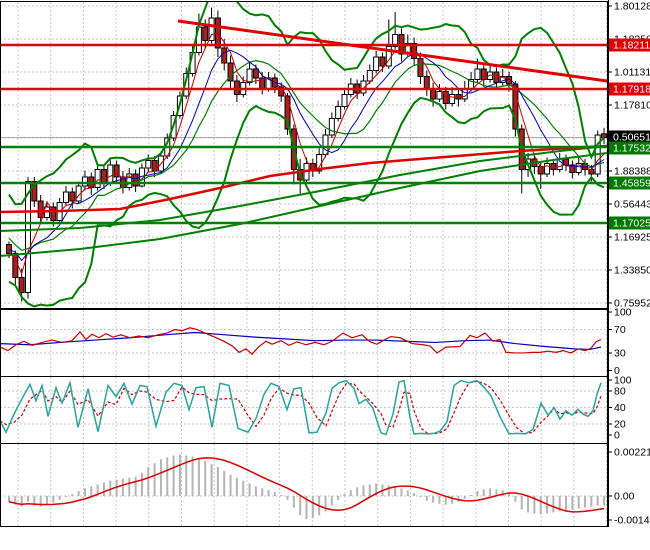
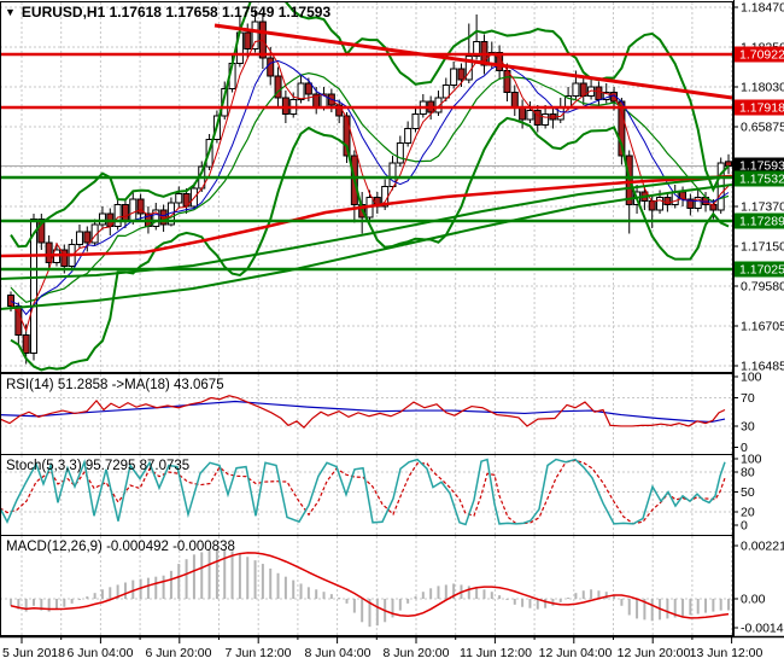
- 1.80128
+ 1.18470
- 1.01131
+ 1.18030
- 1.17810
+ 0.65875
- 1.88388
+ 1.17370
- 0.56443
+ 1.17150
- 1.16925
+ 0.79580
- 1.33850
+ 1.16705
- 0.75952
+ 1.16485
- 1.18211
+ 1.70922
  1.17918
- 0.50651
+ 1.17593
  1.17532
- 1.45859
+ 1.17289
  1.17025
  100
  70
  30
  0
  100
  80
- 40
+ 50
  20
  0
  0.00221
  0.00
  -0.0014
+ 5 Jun 2018
+ 6 Jun 04:00
+ 6 Jun 20:00
+ 7 Jun 12:00
+ 8 Jun 04:00
+ 8 Jun 20:00
+ 11 Jun 12:00
+ 12 Jun 04:00
+ 12 Jun 20:00
+ 13 Jun 12:00
+ ▼ EURUSD,H1 1.17618 1.17658 1.17549 1.17593
+ RSI(14) 51.2858 ->MA(18) 43.0675
+ Stoch(5,3,3) 95.7295 87.0735
+ MACD(12,26,9) -0.000492 -0.000838
